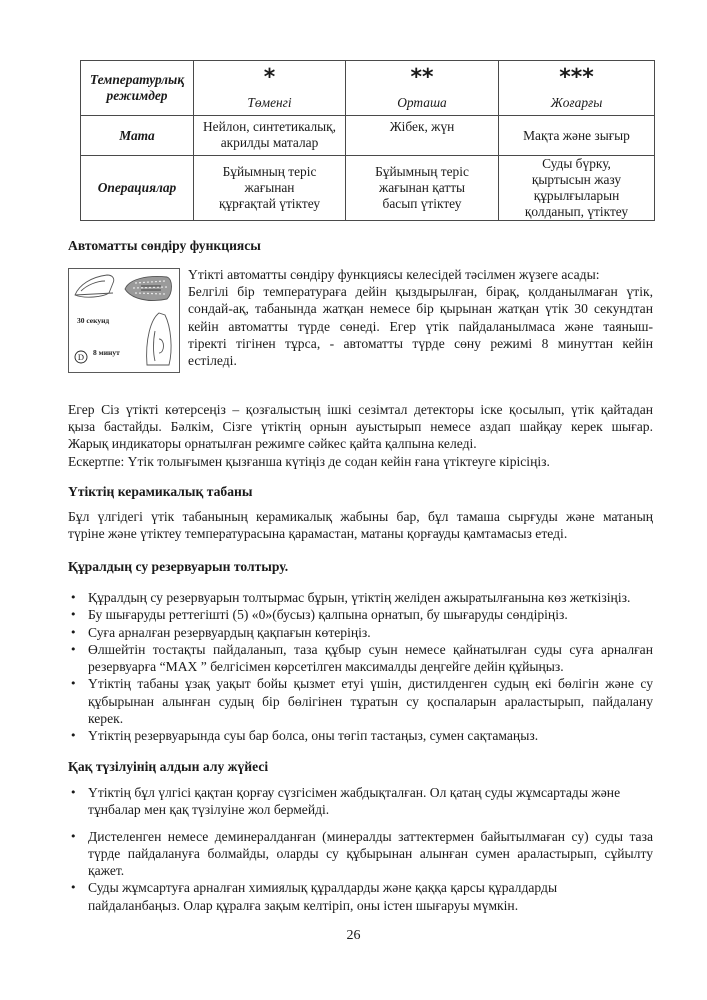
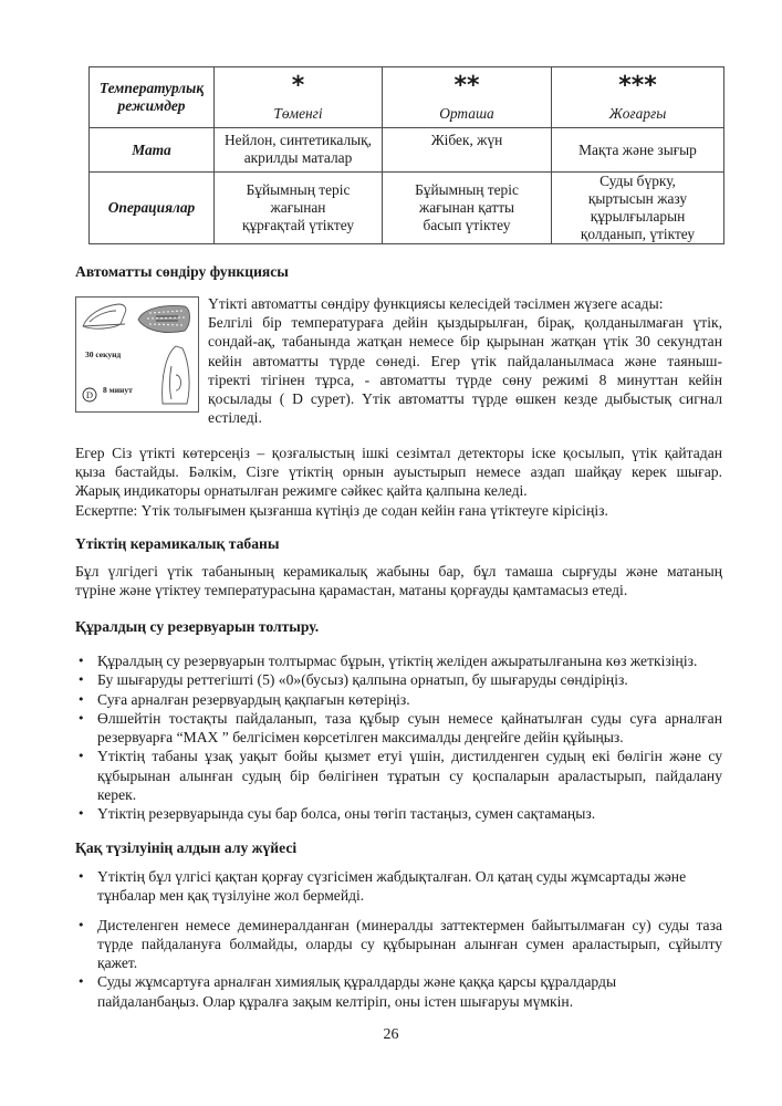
  Температурлық режимдер	* Төменгі	** Орташа	*** Жоғарғы
  Мата	Нейлон, синтетикалық, акрилды маталар	Жібек, жүн	Мақта және зығыр
  Операциялар	Бұйымның теріс жағынан құрғақтай үтіктеу	Бұйымның теріс жағынан қатты басып үтіктеу	Суды бүрку, қыртысын жазу құрылғыларын қолданып, үтіктеу
  Автоматты сөндіру функциясы
  30 секунд
  D
  8 минут
  Үтікті автоматты сөндіру функциясы келесідей тәсілмен жүзеге асады:
  Белгілі бір температураға дейін қыздырылған, бірақ, қолданылмаған үтік,
  сондай-ақ, табанында жатқан немесе бір қырынан жатқан үтік 30 секундтан
  кейін автоматты түрде сөнеді. Егер үтік пайдаланылмаса және таяныш-
  тіректі тігінен тұрса, - автоматты түрде сөну режимі 8 минуттан кейін
+ қосылады ( D сурет). Үтік автоматты түрде өшкен кезде дыбыстық сигнал
  естіледі.
  Егер Сіз үтікті көтерсеңіз – қозғалыстың ішкі сезімтал детекторы іске қосылып, үтік қайтадан
  қыза бастайды. Бәлкім, Сізге үтіктің орнын ауыстырып немесе аздап шайқау керек шығар.
  Жарық индикаторы орнатылған режимге сәйкес қайта қалпына келеді.
  Ескертпе: Үтік толығымен қызғанша күтіңіз де содан кейін ғана үтіктеуге кірісіңіз.
  Үтіктің керамикалық табаны
  Бұл үлгідегі үтік табанының керамикалық жабыны бар, бұл тамаша сырғуды және матаның
  түріне және үтіктеу температурасына қарамастан, матаны қорғауды қамтамасыз етеді.
  Құралдың су резервуарын толтыру.
  •
  Құралдың су резервуарын толтырмас бұрын, үтіктің желіден ажыратылғанына көз жеткізіңіз.
  •
  Бу шығаруды реттегішті (5) «0»(бусыз) қалпына орнатып, бу шығаруды сөндіріңіз.
  •
  Суға арналған резервуардың қақпағын көтеріңіз.
  •
  Өлшейтін тостақты пайдаланып, таза құбыр суын немесе қайнатылған суды суға арналған
  резервуарға “MAX ” белгісімен көрсетілген максималды деңгейге дейін құйыңыз.
  •
  Үтіктің табаны ұзақ уақыт бойы қызмет етуі үшін, дистилденген судың екі бөлігін және су
  құбырынан алынған судың бір бөлігінен тұратын су қоспаларын араластырып, пайдалану
  керек.
  •
  Үтіктің резервуарында суы бар болса, оны төгіп тастаңыз, сумен сақтамаңыз.
  Қақ түзілуінің алдын алу жүйесі
  •
  Үтіктің бұл үлгісі қақтан қорғау сүзгісімен жабдықталған. Ол қатаң суды жұмсартады және
  тұнбалар мен қақ түзілуіне жол бермейді.
  •
  Дистеленген немесе деминералданған (минералды заттектермен байытылмаған су) суды таза
  түрде пайдалануға болмайды, оларды су құбырынан алынған сумен араластырып, сұйылту
  қажет.
  •
  Суды жұмсартуға арналған химиялық құралдарды және қаққа қарсы құралдарды
  пайдаланбаңыз. Олар құралға зақым келтіріп, оны істен шығаруы мүмкін.
  26
